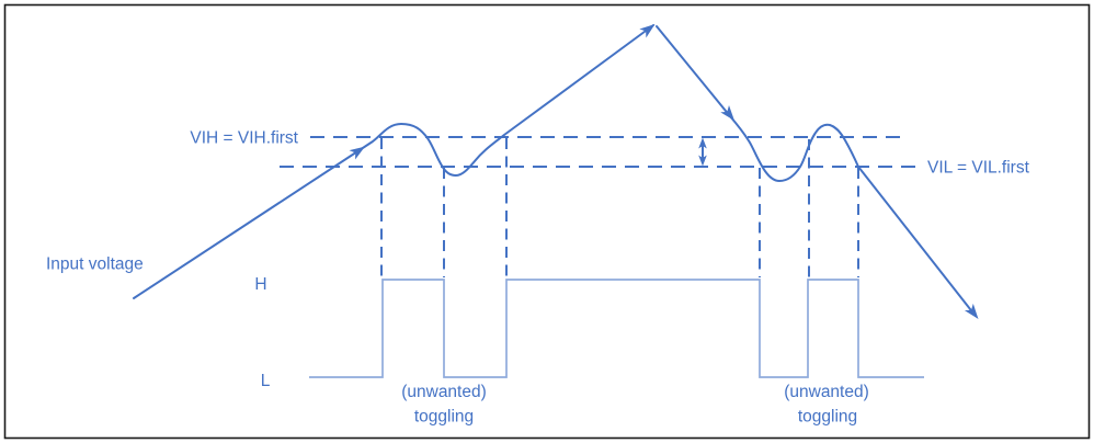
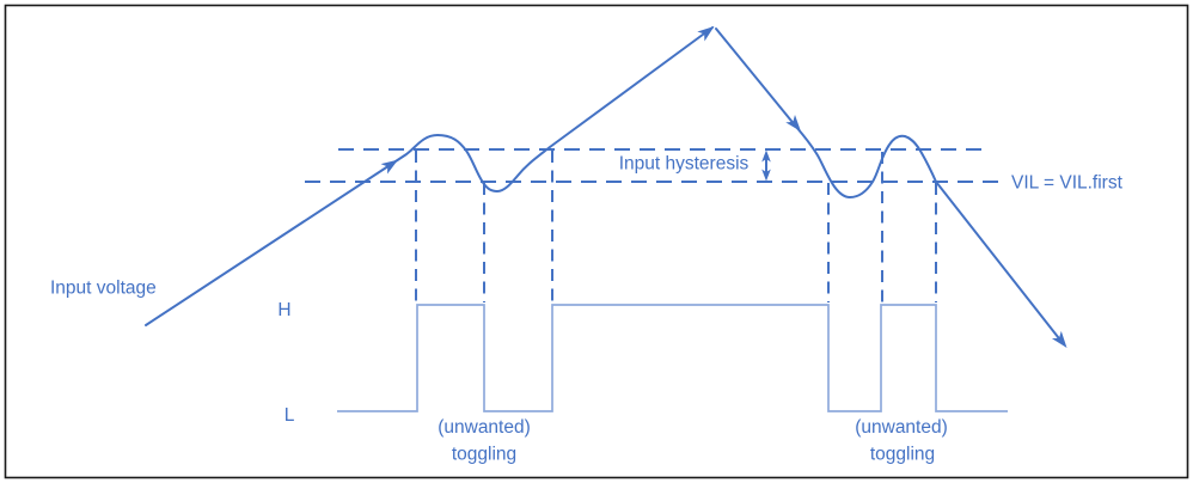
- VIH = VIH.first
  VIL = VIL.first
+ Input hysteresis
  Input voltage
  H
  L
  (unwanted)
  toggling
  (unwanted)
  toggling
